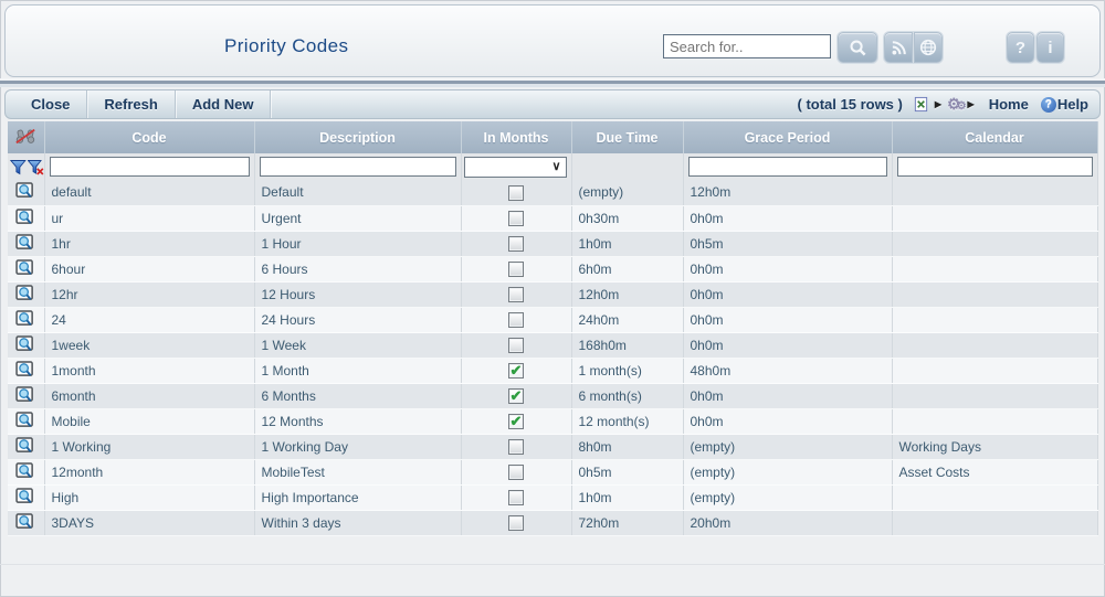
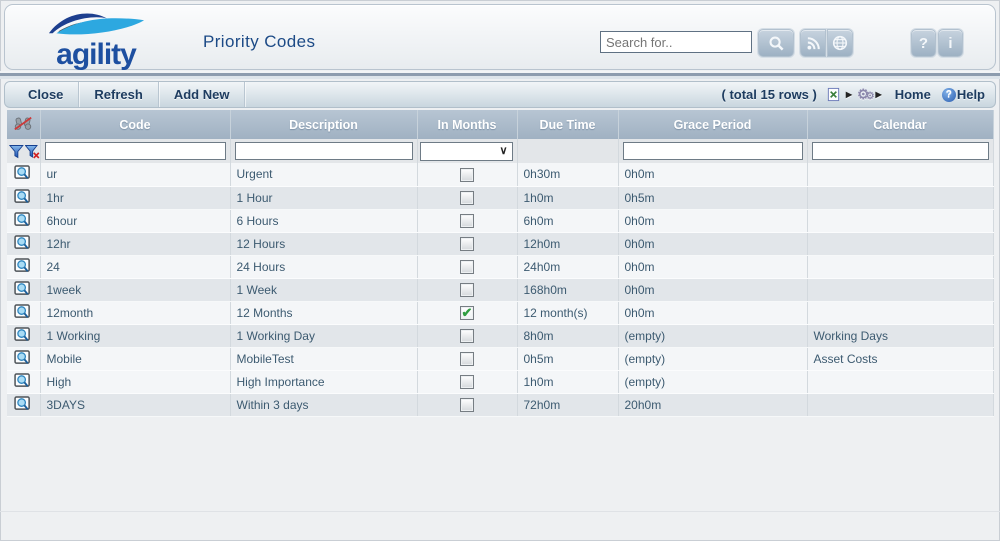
+ agility
  Priority Codes
  Search for..
  ?
  i
  Close
  Refresh
  Add New
  ( total 15 rows )
  ▶
  ⚙⚙
  ▶
  Home
  ?
  Help
  	Code	Description	In Months	Due Time	Grace Period	Calendar
  			∨
- 	default	Default		(empty)	12h0m
  	ur	Urgent		0h30m	0h0m
  	1hr	1 Hour		1h0m	0h5m
  	6hour	6 Hours		6h0m	0h0m
  	12hr	12 Hours		12h0m	0h0m
  	24	24 Hours		24h0m	0h0m
  	1week	1 Week		168h0m	0h0m
- 	1month	1 Month	✔	1 month(s)	48h0m
- 	6month	6 Months	✔	6 month(s)	0h0m
- 	Mobile	12 Months	✔	12 month(s)	0h0m
+ 	12month	12 Months	✔	12 month(s)	0h0m
  	1 Working	1 Working Day		8h0m	(empty)	Working Days
- 	12month	MobileTest		0h5m	(empty)	Asset Costs
+ 	Mobile	MobileTest		0h5m	(empty)	Asset Costs
  	High	High Importance		1h0m	(empty)
  	3DAYS	Within 3 days		72h0m	20h0m
